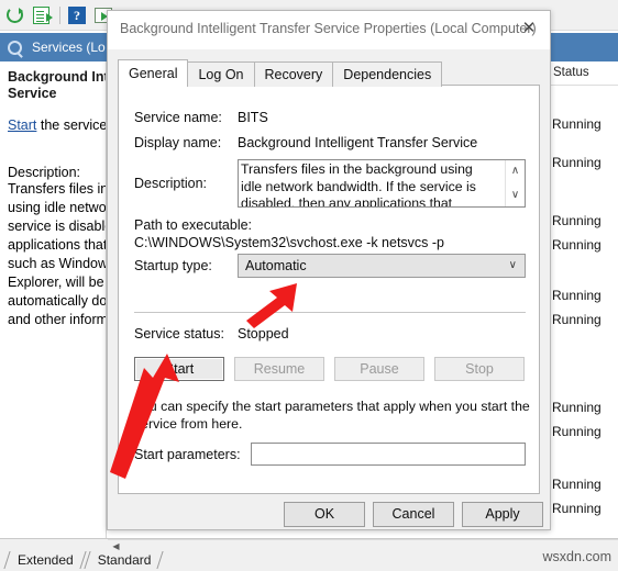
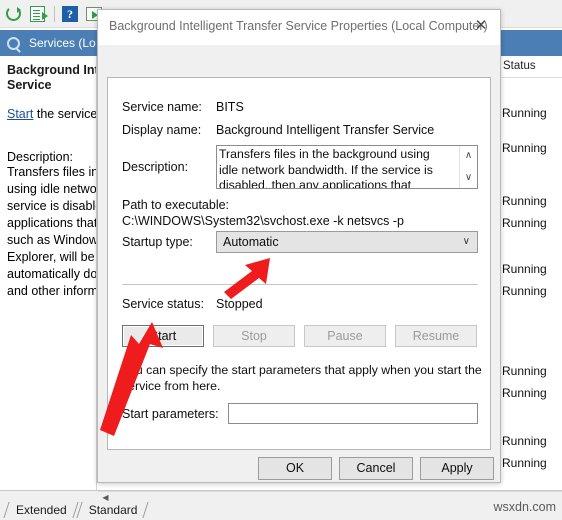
  ?
  Services (Lo
  Background In
  Service
  Start the service
  Description:
  Transfers files i
  using idle netw
  service is disab
  applications tha
  such as Windo
  Explorer, will b
  automatically d
  and other infor
  Status
  Running
  Running
  Running
  Running
  Running
  Running
  Running
  Running
  Running
  Running
  ◀
  Extended
  Standard
  wsxdn.com
  Background Intelligent Transfer Service Properties (Local Computer)
  ✕
- General
- Log On
- Recovery
- Dependencies
  Service name:
  BITS
  Display name:
  Background Intelligent Transfer Service
  Description:
  ∧
  ∨
  Path to executable:
  C:\WINDOWS\System32\svchost.exe -k netsvcs -p
  Startup type:
  Automatic
  ∨
  Service status:
  Stopped
  tart
- Resume
+ Stop
  Pause
- Stop
+ Resume
  can specify the start parameters that apply when you start the rvice from here.
  Start parameters:
  OK
  Cancel
  Apply
